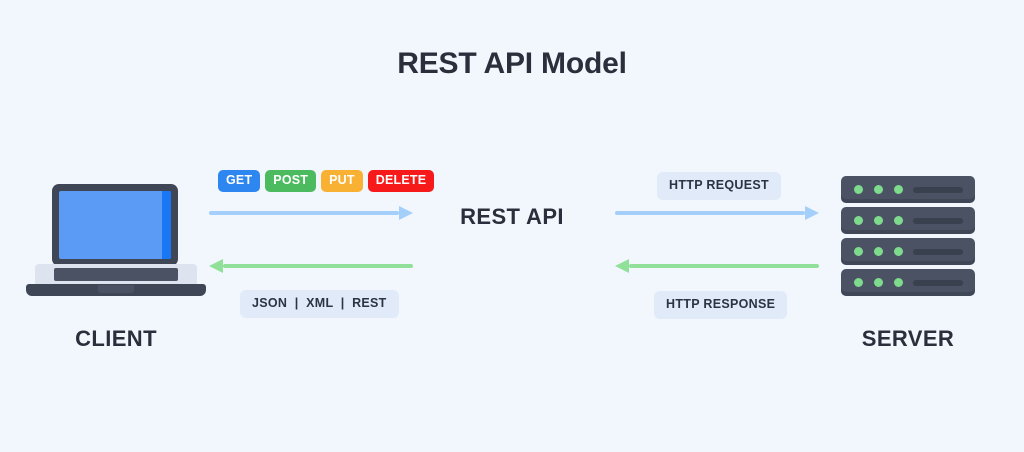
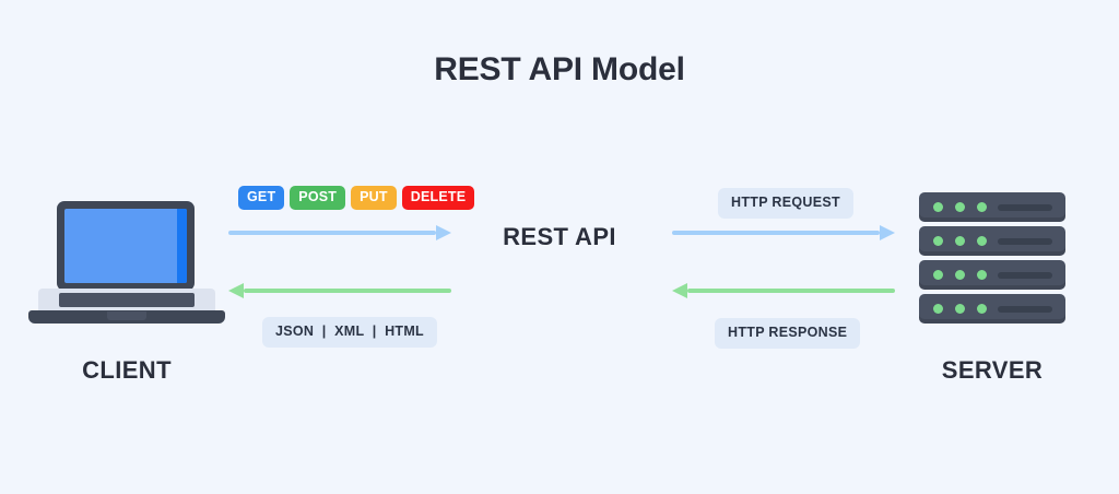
  REST API Model
  CLIENT
  REST API
  SERVER
  GET
  POST
  PUT
  DELETE
- JSON | XML | REST
+ JSON | XML | HTML
  HTTP REQUEST
  HTTP RESPONSE
